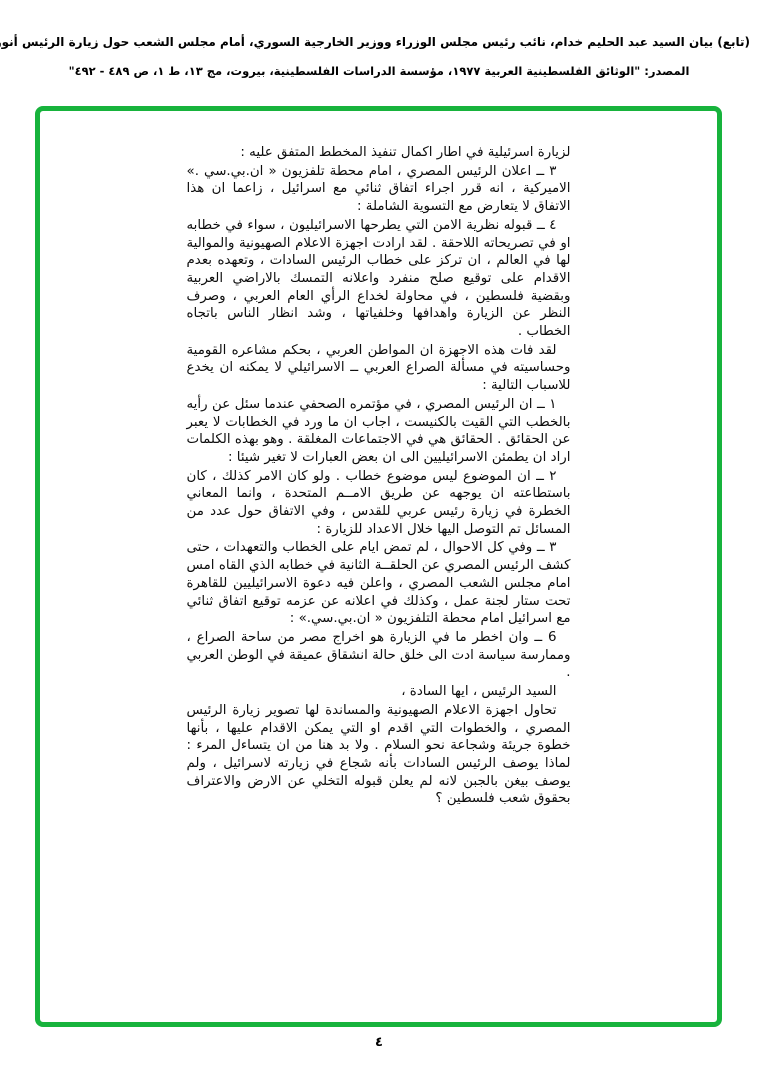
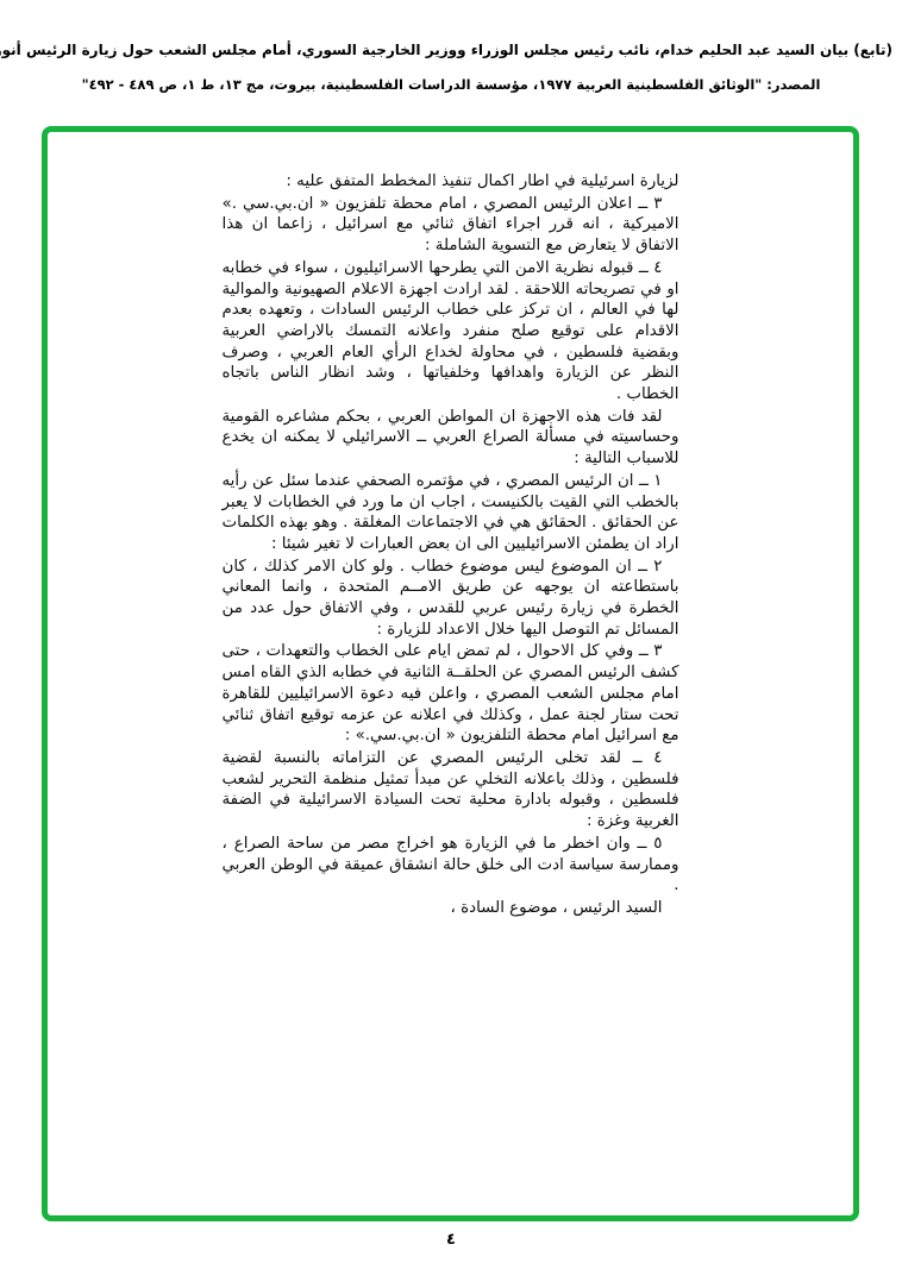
  (تابع) بيان السيد عبد الحليم خدام، نائب رئيس مجلس الوزراء ووزير الخارجية السوري، أمام مجلس الشعب حول زيارة الرئيس أنو
  المصدر: "الوثائق الفلسطينية العربية ١٩٧٧، مؤسسة الدراسات الفلسطينية، بيروت، مج ١٣، ط ١، ص ٤٨٩ - ٤٩٢"
  لزيارة اسرئيلية في اطار اكمال تنفيذ المخطط المتفق عليه :
  ٣ ــ اعلان الرئيس المصري ، امام محطة تلفزيون « ان.بي.سي .» الاميركية ، انه قرر اجراء اتفاق ثنائي مع اسرائيل ، زاعما ان هذا الاتفاق لا يتعارض مع التسوية الشاملة :
  ٤ ــ قبوله نظرية الامن التي يطرحها الاسرائيليون ، سواء في خطابه او في تصريحاته اللاحقة . لقد ارادت اجهزة الاعلام الصهيونية والموالية لها في العالم ، ان تركز على خطاب الرئيس السادات ، وتعهده بعدم الاقدام على توقيع صلح منفرد واعلانه التمسك بالاراضي العربية وبقضية فلسطين ، في محاولة لخداع الرأي العام العربي ، وصرف النظر عن الزيارة واهدافها وخلفياتها ، وشد انظار الناس باتجاه الخطاب .
  لقد فات هذه الاجهزة ان المواطن العربي ، بحكم مشاعره القومية وحساسيته في مسألة الصراع العربي ــ الاسرائيلي لا يمكنه ان يخدع للاسباب التالية :
  ١ ــ ان الرئيس المصري ، في مؤتمره الصحفي عندما سئل عن رأيه بالخطب التي القيت بالكنيست ، اجاب ان ما ورد في الخطابات لا يعبر عن الحقائق . الحقائق هي في الاجتماعات المغلقة . وهو بهذه الكلمات اراد ان يطمئن الاسرائيليين الى ان بعض العبارات لا تغير شيئا :
  ٢ ــ ان الموضوع ليس موضوع خطاب . ولو كان الامر كذلك ، كان باستطاعته ان يوجهه عن طريق الامــم المتحدة ، وانما المعاني الخطرة في زيارة رئيس عربي للقدس ، وفي الاتفاق حول عدد من المسائل تم التوصل اليها خلال الاعداد للزيارة :
  ٣ ــ وفي كل الاحوال ، لم تمض ايام على الخطاب والتعهدات ، حتى كشف الرئيس المصري عن الحلقــة الثانية في خطابه الذي القاه امس امام مجلس الشعب المصري ، واعلن فيه دعوة الاسرائيليين للقاهرة تحت ستار لجنة عمل ، وكذلك في اعلانه عن عزمه توقيع اتفاق ثنائي مع اسرائيل امام محطة التلفزيون « ان.بي.سي.» :
+ ٤ ــ لقد تخلى الرئيس المصري عن التزاماته بالنسبة لقضية فلسطين ، وذلك باعلانه التخلي عن مبدأ تمثيل منظمة التحرير لشعب فلسطين ، وقبوله بادارة محلية تحت السيادة الاسرائيلية في الضفة الغربية وغزة :
- 6 ــ وان اخطر ما في الزيارة هو اخراج مصر من ساحة الصراع ، وممارسة سياسة ادت الى خلق حالة انشقاق عميقة في الوطن العربي .
+ ٥ ــ وان اخطر ما في الزيارة هو اخراج مصر من ساحة الصراع ، وممارسة سياسة ادت الى خلق حالة انشقاق عميقة في الوطن العربي .
- السيد الرئيس ، ايها السادة ،
+ السيد الرئيس ، موضوع السادة ،
- تحاول اجهزة الاعلام الصهيونية والمساندة لها تصوير زيارة الرئيس المصري ، والخطوات التي اقدم او التي يمكن الاقدام عليها ، بأنها خطوة جريئة وشجاعة نحو السلام . ولا بد هنا من ان يتساءل المرء : لماذا يوصف الرئيس السادات بأنه شجاع في زيارته لاسرائيل ، ولم يوصف بيغن بالجبن لانه لم يعلن قبوله التخلي عن الارض والاعتراف بحقوق شعب فلسطين ؟
  ٤
